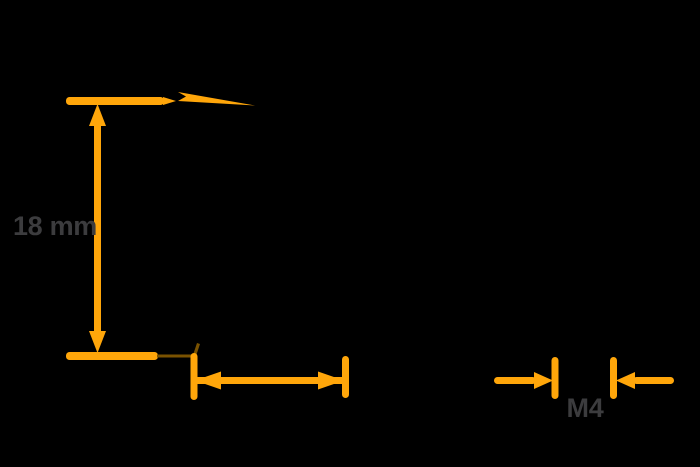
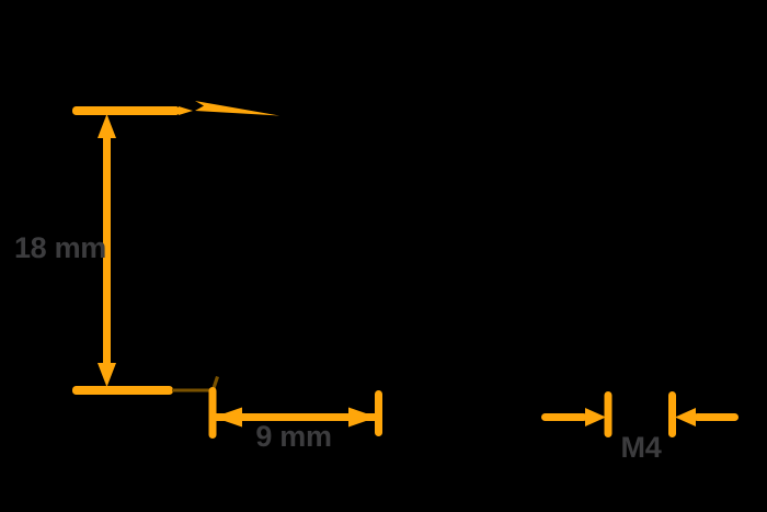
  18 mm
+ 9 mm
  M4
